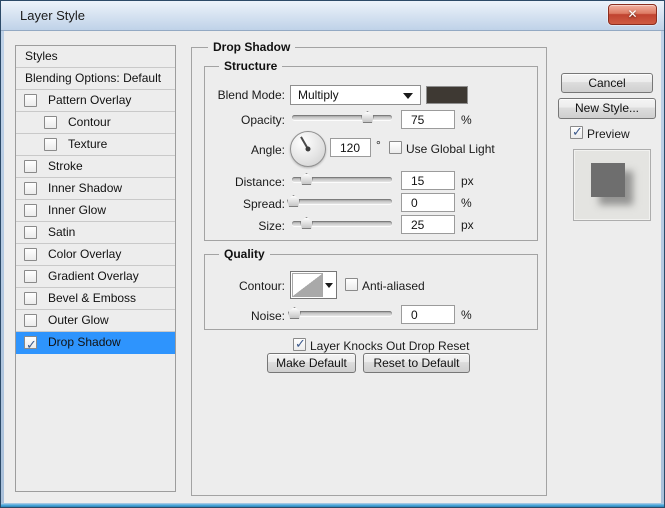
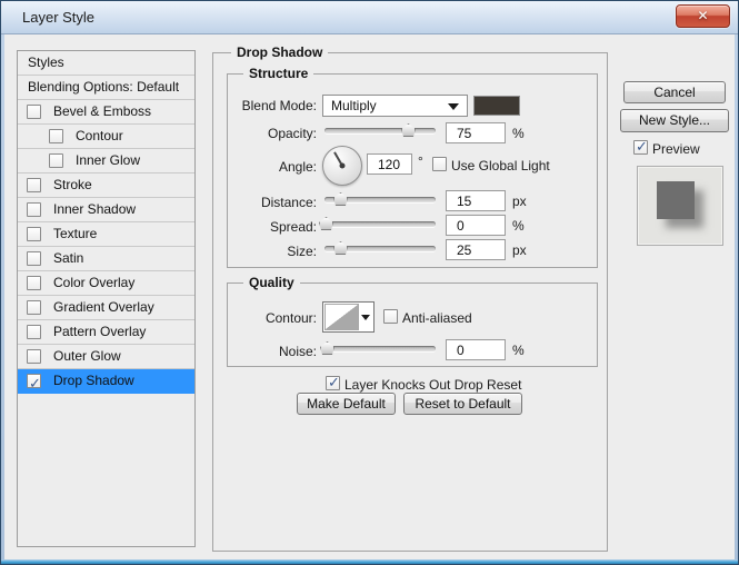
  Layer Style
  ✕
  Styles
  Blending Options: Default
- Pattern Overlay
+ Bevel & Emboss
  Contour
- Texture
+ Inner Glow
  Stroke
  Inner Shadow
- Inner Glow
+ Texture
  Satin
  Color Overlay
  Gradient Overlay
- Bevel & Emboss
+ Pattern Overlay
  Outer Glow
  Drop Shadow
  Drop Shadow
  Structure
  Blend Mode:
  Multiply
  Opacity:
  75
  %
  Angle:
  120
  °
  Use Global Light
  Distance:
  15
  px
  Spread:
  0
  %
  Size:
  25
  px
  Quality
  Contour:
  Anti-aliased
  Noise:
  0
  %
  Layer Knocks Out Drop Reset
  Make Default
  Reset to Default
  Cancel
  New Style...
  Preview
